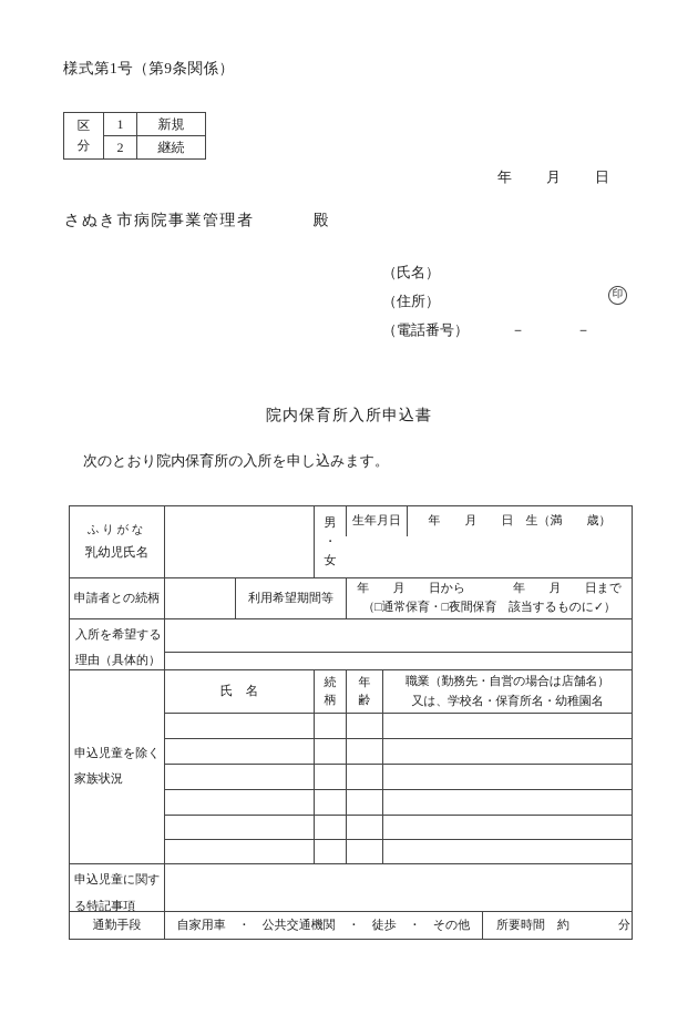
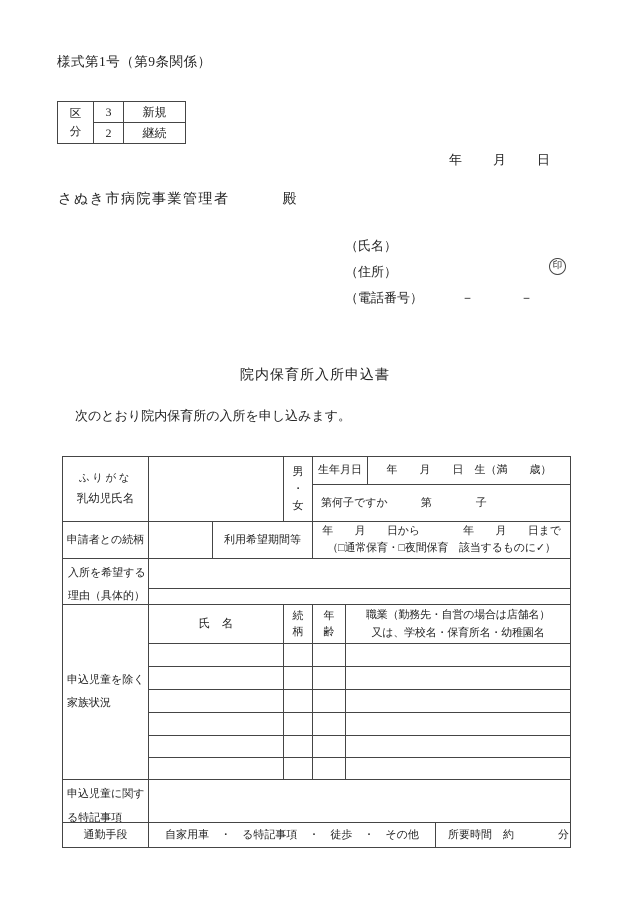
  様式第1号（第9条関係）
  区
  分
- 1
+ 3
  新規
  2
  継続
  年
  月
  日
  さぬき市病院事業管理者 殿
  （氏名）
  （住所）
  （電話番号）
  －
  －
  印
  院内保育所入所申込書
  次のとおり院内保育所の入所を申し込みます。
  ふりがな
  乳幼児氏名
  男
  ・
  女
  生年月日
  年 月 日 生（満 歳）
+ 第何子ですか 第 子
  申請者との続柄
  利用希望期間等
  年 月 日から 年 月 日まで
  （□通常保育・□夜間保育 該当するものに✓）
  入所を希望する
  理由（具体的）
  申込児童を除く
  家族状況
  氏 名
  続
  柄
  年
  齢
  職業（勤務先・自営の場合は店舗名）
  又は、学校名・保育所名・幼稚園名
  申込児童に関す
  る特記事項
  通勤手段
- 自家用車 ・ 公共交通機関 ・ 徒歩 ・ その他
+ 自家用車 ・ る特記事項 ・ 徒歩 ・ その他
  所要時間 約 分
